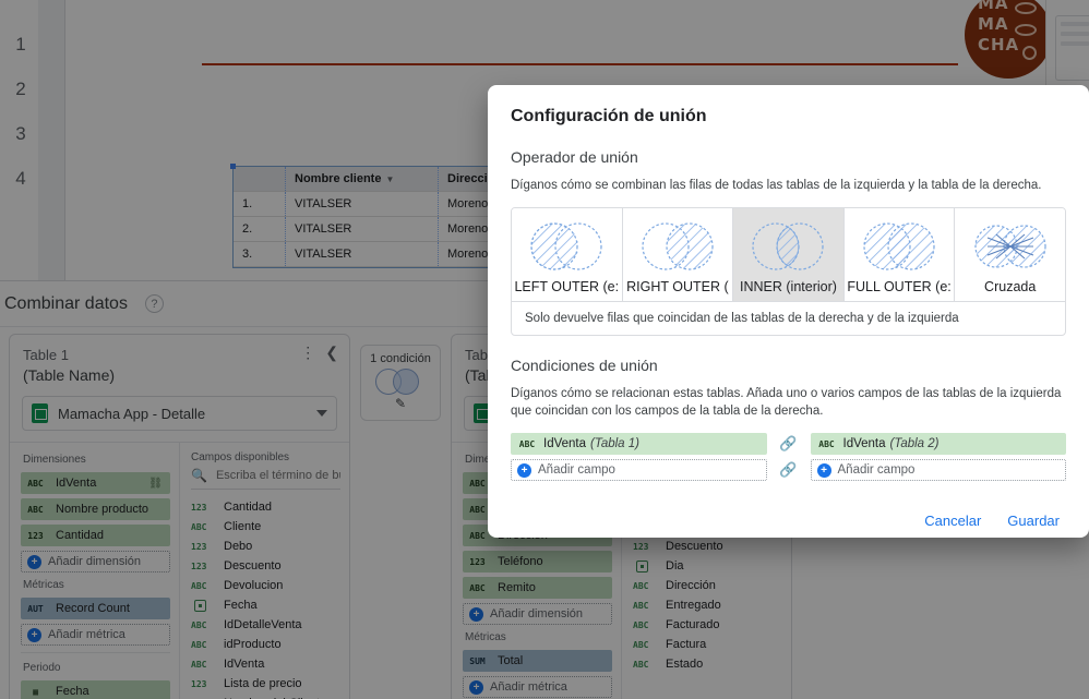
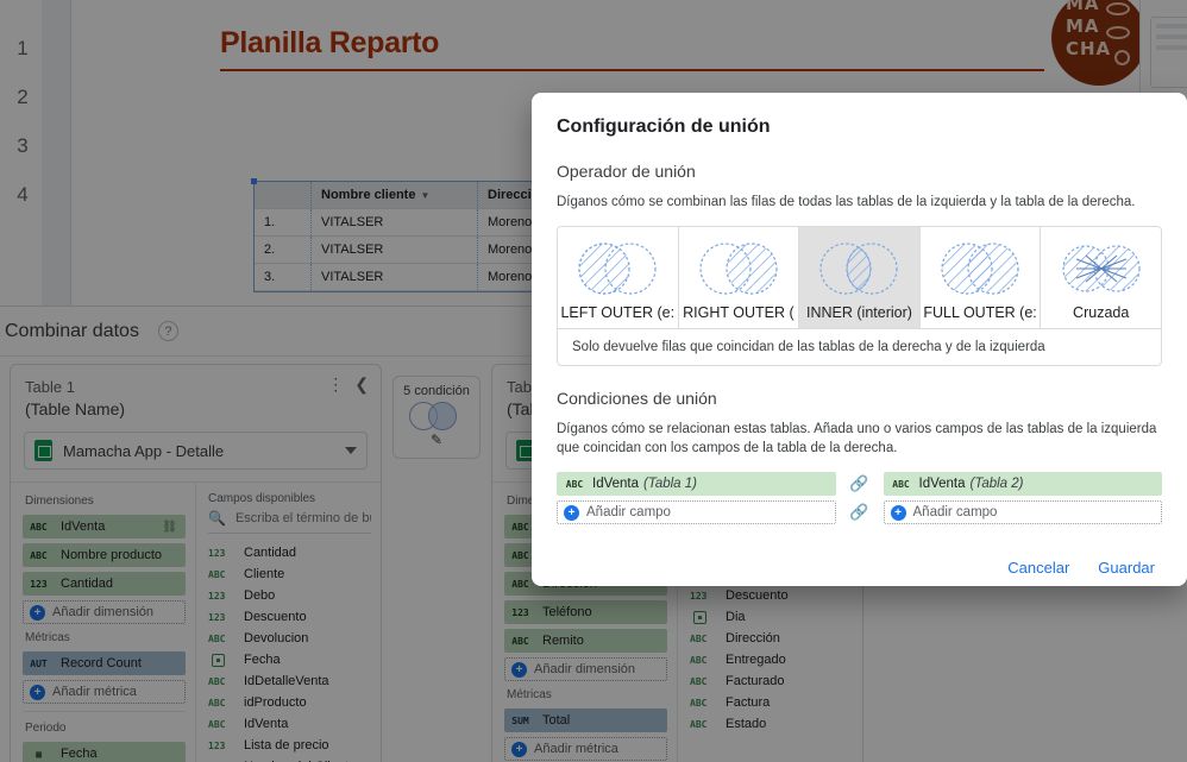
  1
  2
  3
  4
+ Planilla Reparto
  MA
  MA
  CHA
  Nombre cliente ▼
  Direcci
  1.
  VITALSER
  2.
  VITALSER
  3.
  VITALSER
  Combinar datos
  ?
  Table 1
  (Table Name)
  ⋮
  ❮
  Mamacha App - Detalle
  Dimensiones
  ABC
  IdVenta
  ⛓
  ABC
  Nombre producto
  123
  Cantidad
  +
  Añadir dimensión
  Métricas
  AUT
  Record Count
  +
  Añadir métrica
  Periodo
  ▦
  Fecha
  Campos disponibles
  🔍
  Escriba el término de b
  123
  Cantidad
  ABC
  Cliente
  123
  Debo
  123
  Descuento
  ABC
  Devolucion
  Fecha
  ABC
  IdDetalleVenta
  ABC
  idProducto
  ABC
  IdVenta
  123
  Lista de precio
- 1 condición
+ 5 condición
  ✎
  ABC
  ABC
  ABC
  123
  Teléfono
  ABC
  Remito
  +
  Añadir dimensión
  Métricas
  SUM
  Total
  +
  Añadir métrica
  123
  Descuento
  Dia
  ABC
  Dirección
  ABC
  Entregado
  ABC
  Facturado
  ABC
  Factura
  ABC
  Estado
  Configuración de unión
  Operador de unión
  Díganos cómo se combinan las filas de todas las tablas de la izquierda y la tabla de la derecha.
  LEFT OUTER (e:
  RIGHT OUTER (
  INNER (interior)
  FULL OUTER (e:
  Cruzada
  Solo devuelve filas que coincidan de las tablas de la derecha y de la izquierda
  Condiciones de unión
  Díganos cómo se relacionan estas tablas. Añada uno o varios campos de las tablas de la izquierda que coincidan con los campos de la tabla de la derecha.
  ABC
  IdVenta
  (Tabla 1)
  🔗
  ABC
  IdVenta
  (Tabla 2)
  +
  Añadir campo
  🔗
  +
  Añadir campo
  Cancelar
  Guardar
